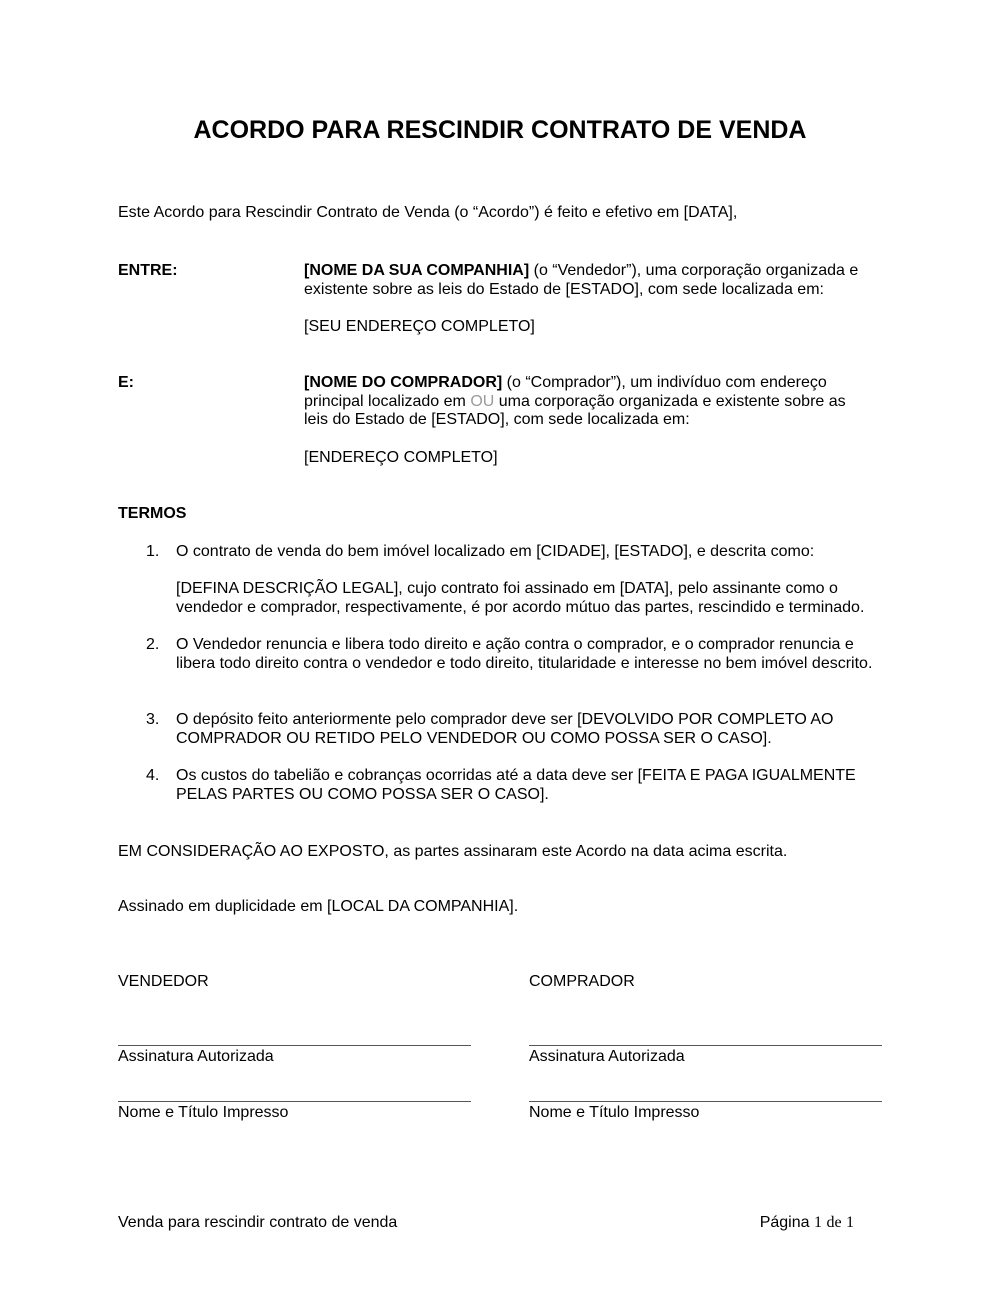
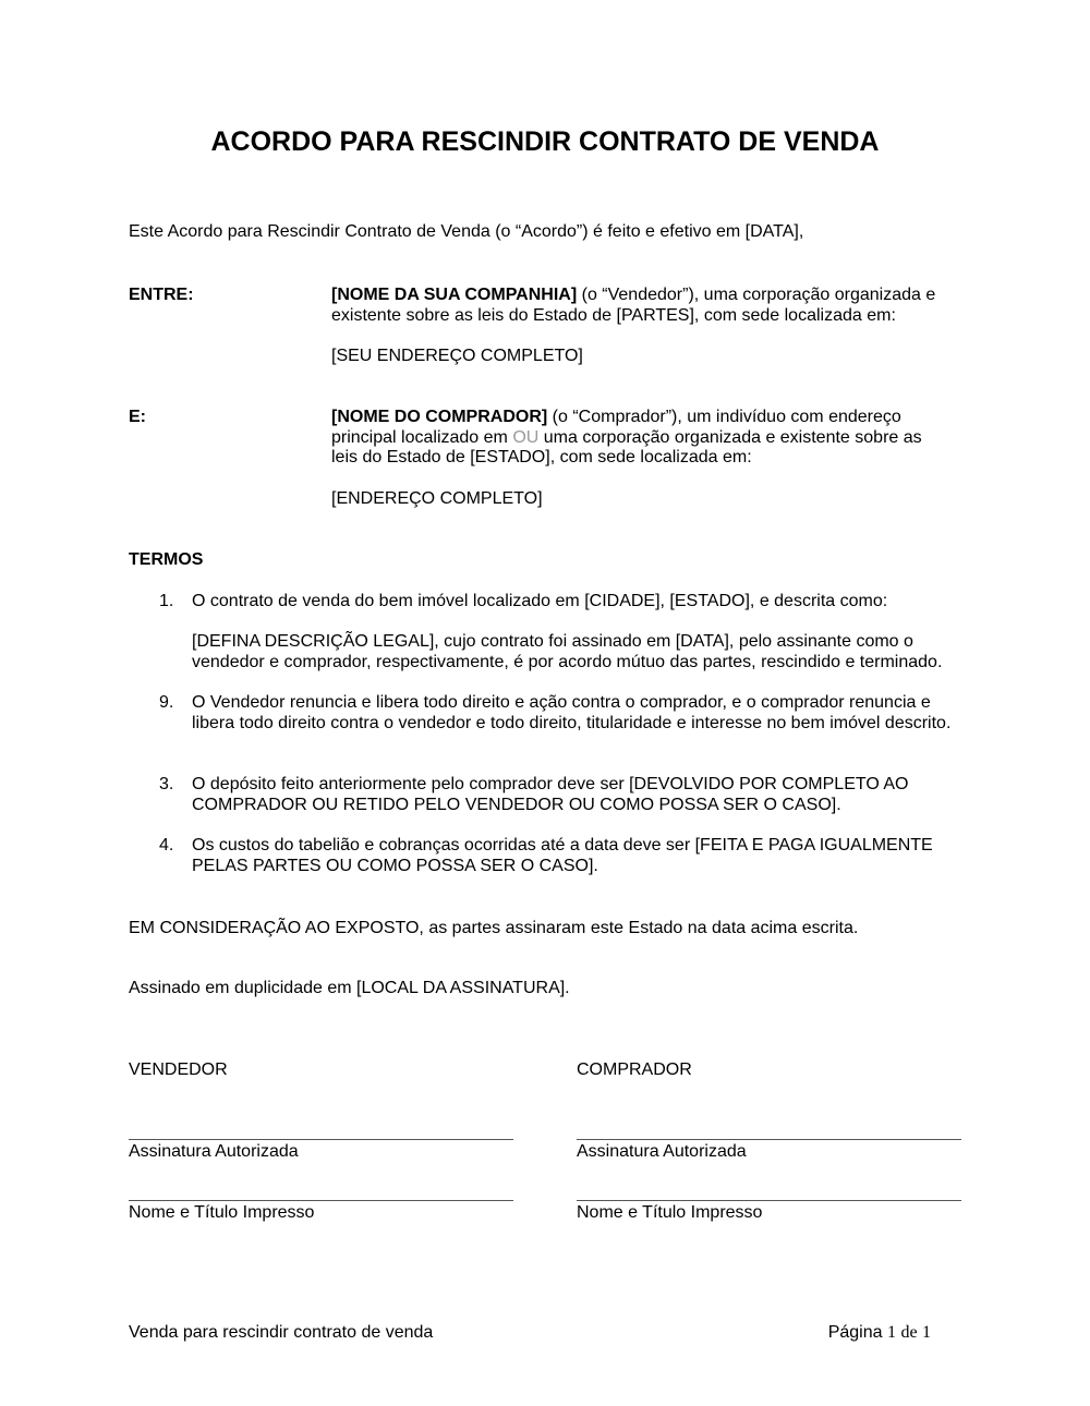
  ACORDO PARA RESCINDIR CONTRATO DE VENDA
  Este Acordo para Rescindir Contrato de Venda (o “Acordo”) é feito e efetivo em [DATA],
  ENTRE:
- [NOME DA SUA COMPANHIA] (o “Vendedor”), uma corporação organizada e existente sobre as leis do Estado de [ESTADO], com sede localizada em:
+ [NOME DA SUA COMPANHIA] (o “Vendedor”), uma corporação organizada e existente sobre as leis do Estado de [PARTES], com sede localizada em:
  [SEU ENDEREÇO COMPLETO]
  E:
  [NOME DO COMPRADOR] (o “Comprador”), um indivíduo com endereço principal localizado em OU uma corporação organizada e existente sobre as leis do Estado de [ESTADO], com sede localizada em:
  [ENDEREÇO COMPLETO]
  TERMOS
  1.
  O contrato de venda do bem imóvel localizado em [CIDADE], [ESTADO], e descrita como:
  [DEFINA DESCRIÇÃO LEGAL], cujo contrato foi assinado em [DATA], pelo assinante como o vendedor e comprador, respectivamente, é por acordo mútuo das partes, rescindido e terminado.
- 2.
+ 9.
  O Vendedor renuncia e libera todo direito e ação contra o comprador, e o comprador renuncia e libera todo direito contra o vendedor e todo direito, titularidade e interesse no bem imóvel descrito.
  3.
  O depósito feito anteriormente pelo comprador deve ser [DEVOLVIDO POR COMPLETO AO COMPRADOR OU RETIDO PELO VENDEDOR OU COMO POSSA SER O CASO].
  4.
  Os custos do tabelião e cobranças ocorridas até a data deve ser [FEITA E PAGA IGUALMENTE PELAS PARTES OU COMO POSSA SER O CASO].
- EM CONSIDERAÇÃO AO EXPOSTO, as partes assinaram este Acordo na data acima escrita.
+ EM CONSIDERAÇÃO AO EXPOSTO, as partes assinaram este Estado na data acima escrita.
- Assinado em duplicidade em [LOCAL DA COMPANHIA].
+ Assinado em duplicidade em [LOCAL DA ASSINATURA].
  VENDEDOR
  COMPRADOR
  Assinatura Autorizada
  Assinatura Autorizada
  Nome e Título Impresso
  Nome e Título Impresso
  Venda para rescindir contrato de venda
  Página 1 de 1
